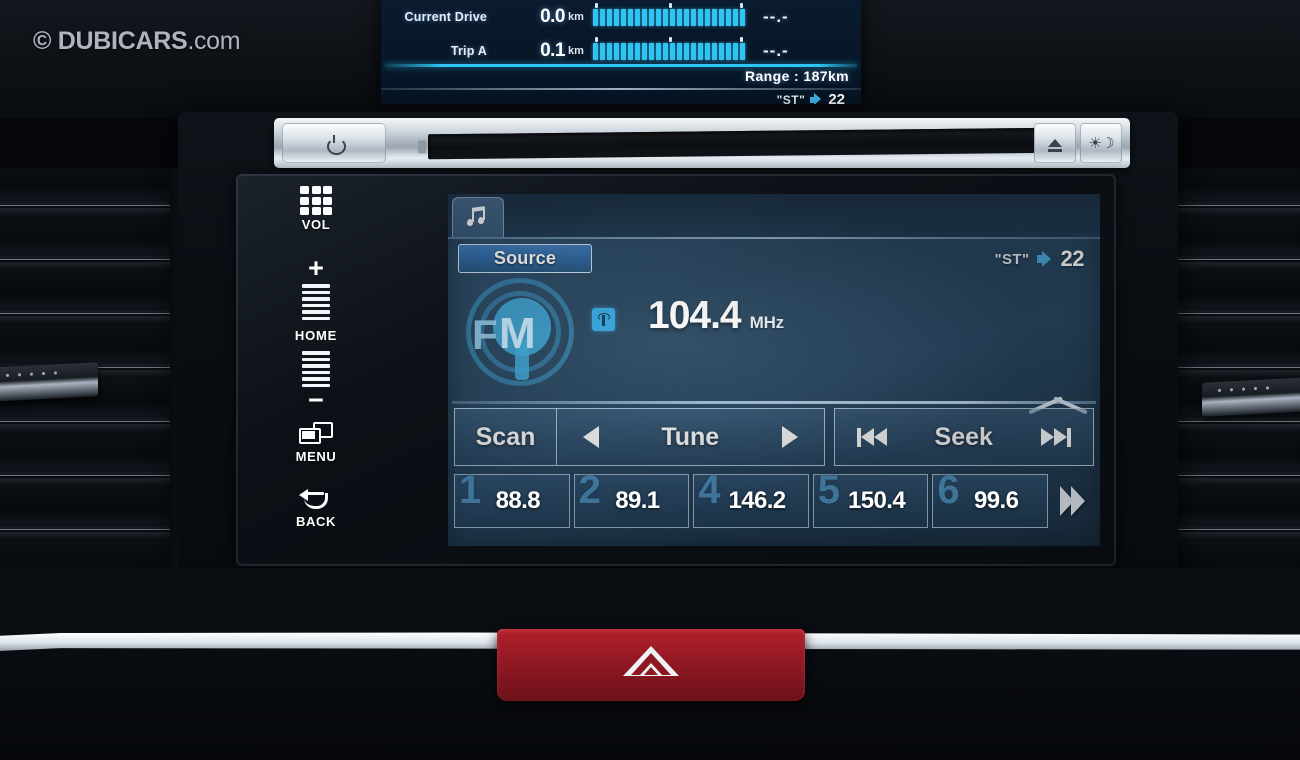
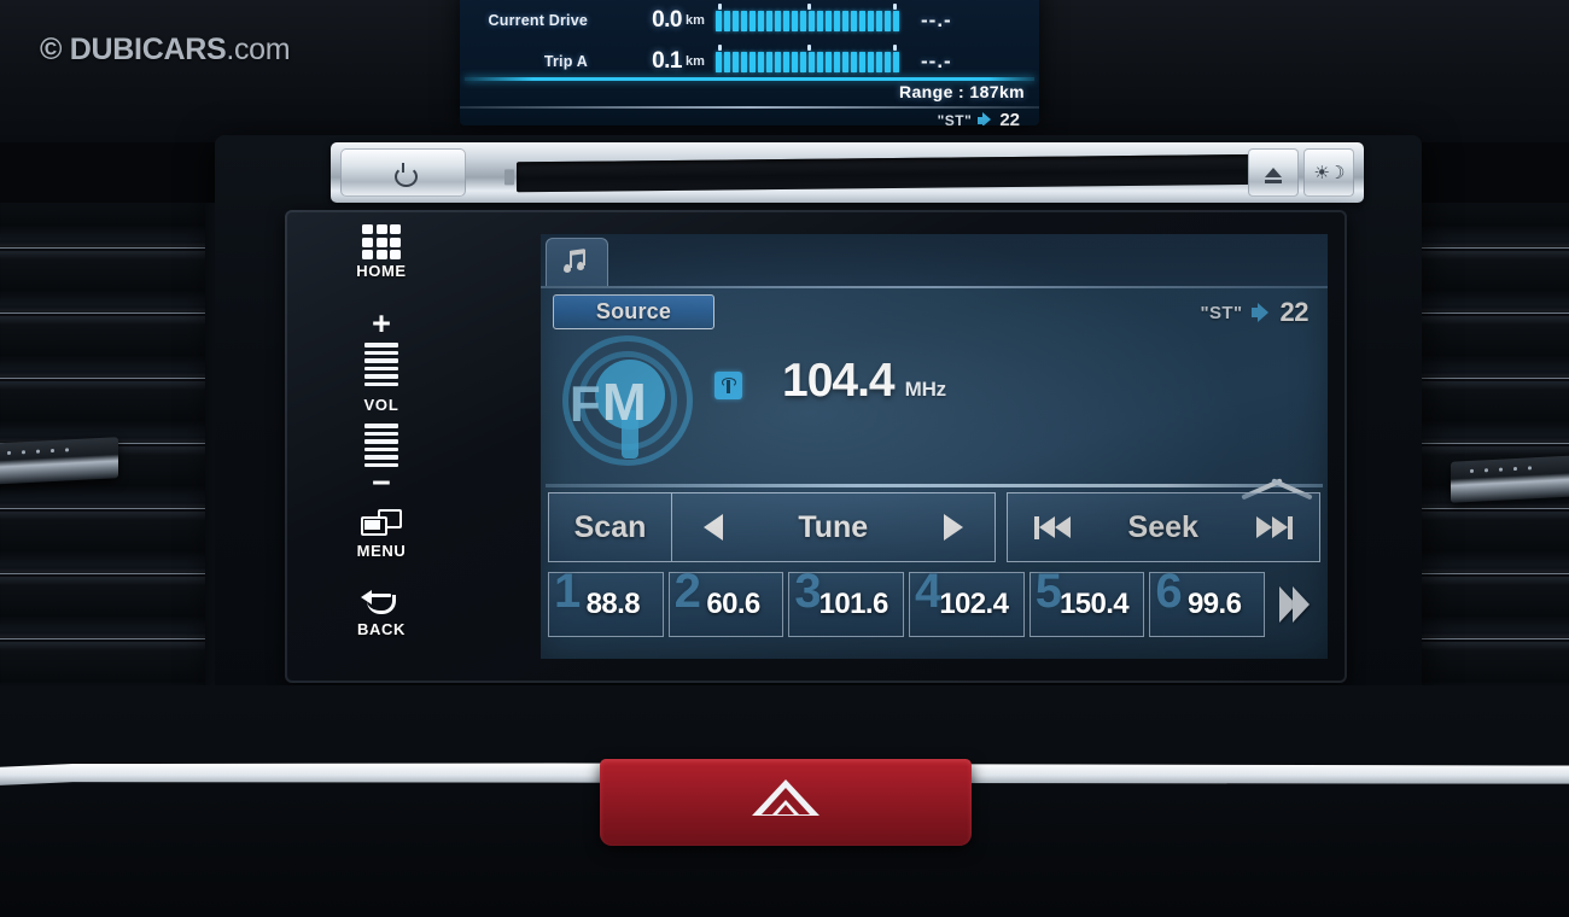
  Current Drive
  0.0
  km
  --.-
  Trip A
  0.1
  km
  --.-
  Range : 187km
  "ST"
  22
  © DUBICARS.com
  ☀☽
- VOL
+ HOME
  +
- HOME
+ VOL
  −
  MENU
  BACK
  88.8
- 89.1
+ 60.6
+ 101.6
- 146.2
+ 102.4
  150.4
  99.6
